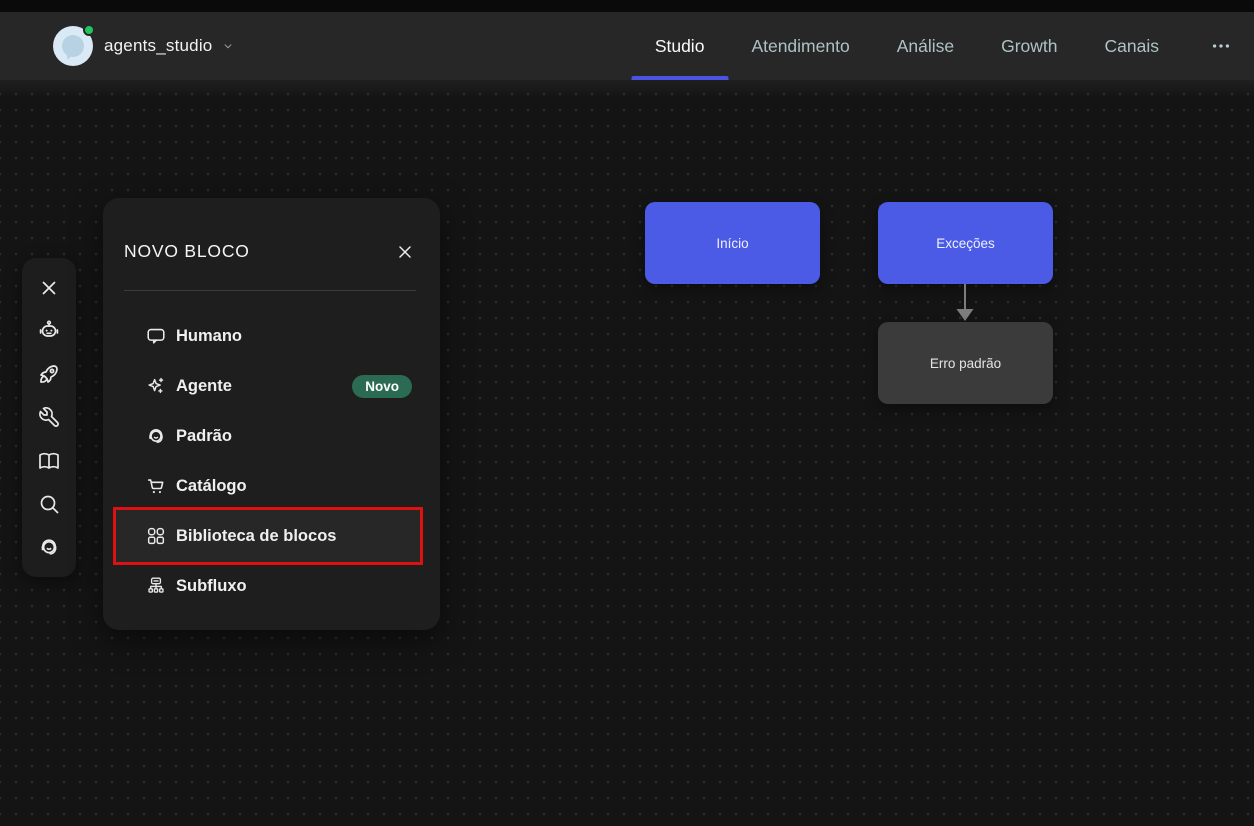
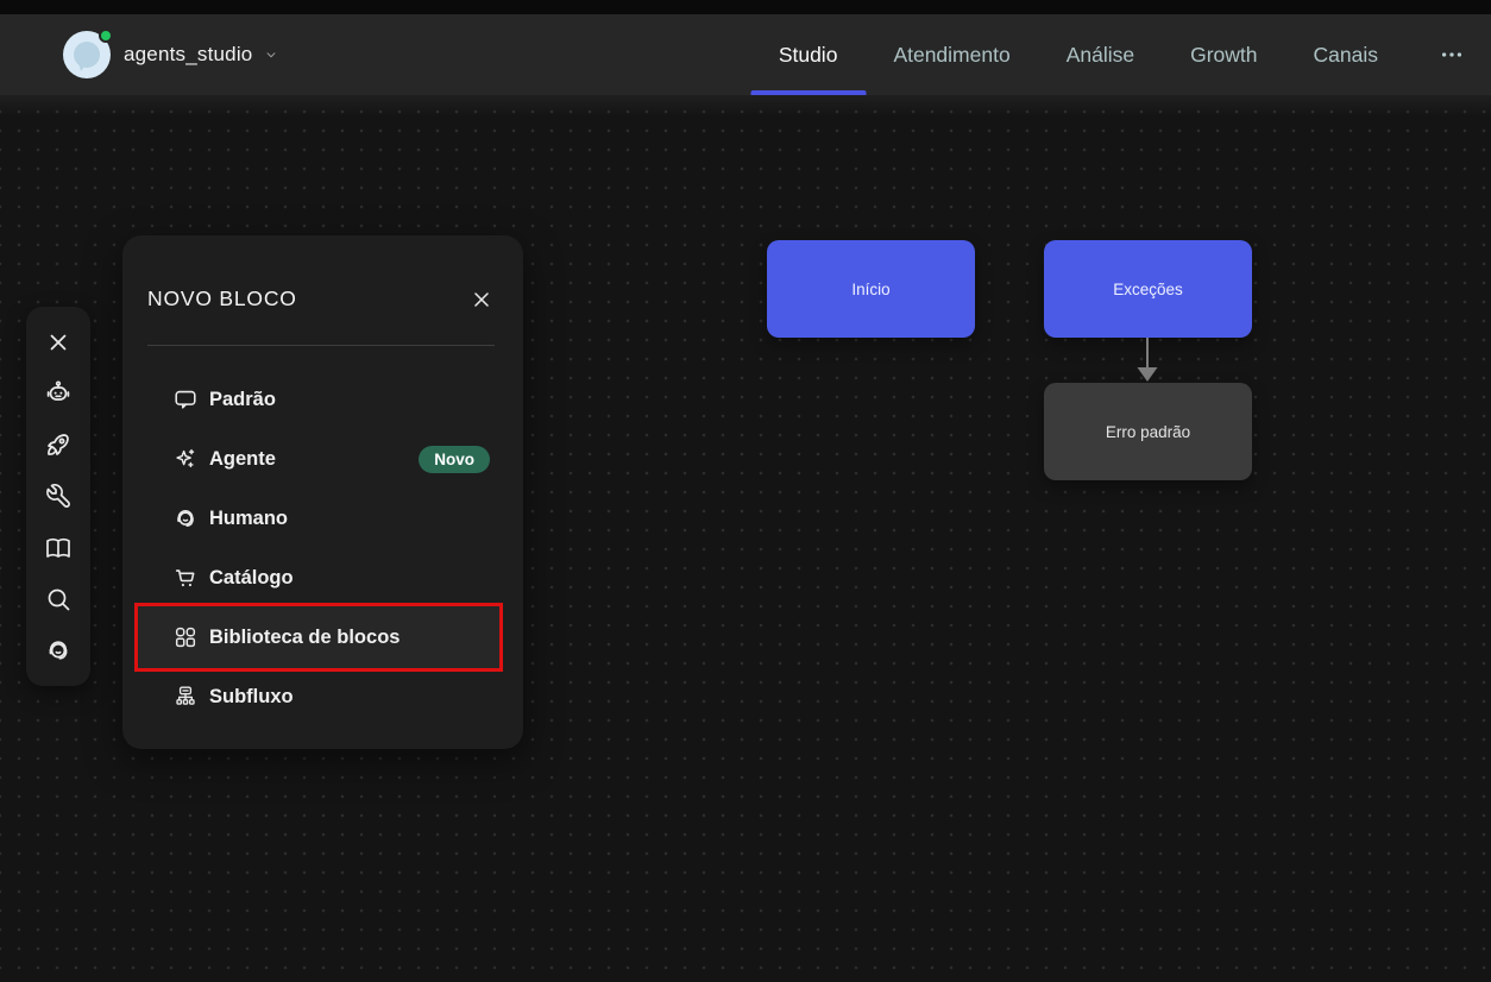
  agents_studio
  Studio
  Atendimento
  Análise
  Growth
  Canais
  NOVO BLOCO
- Humano
+ Padrão
  Agente
  Novo
- Padrão
+ Humano
  Catálogo
  Biblioteca de blocos
  Subfluxo
  Início
  Exceções
  Erro padrão
